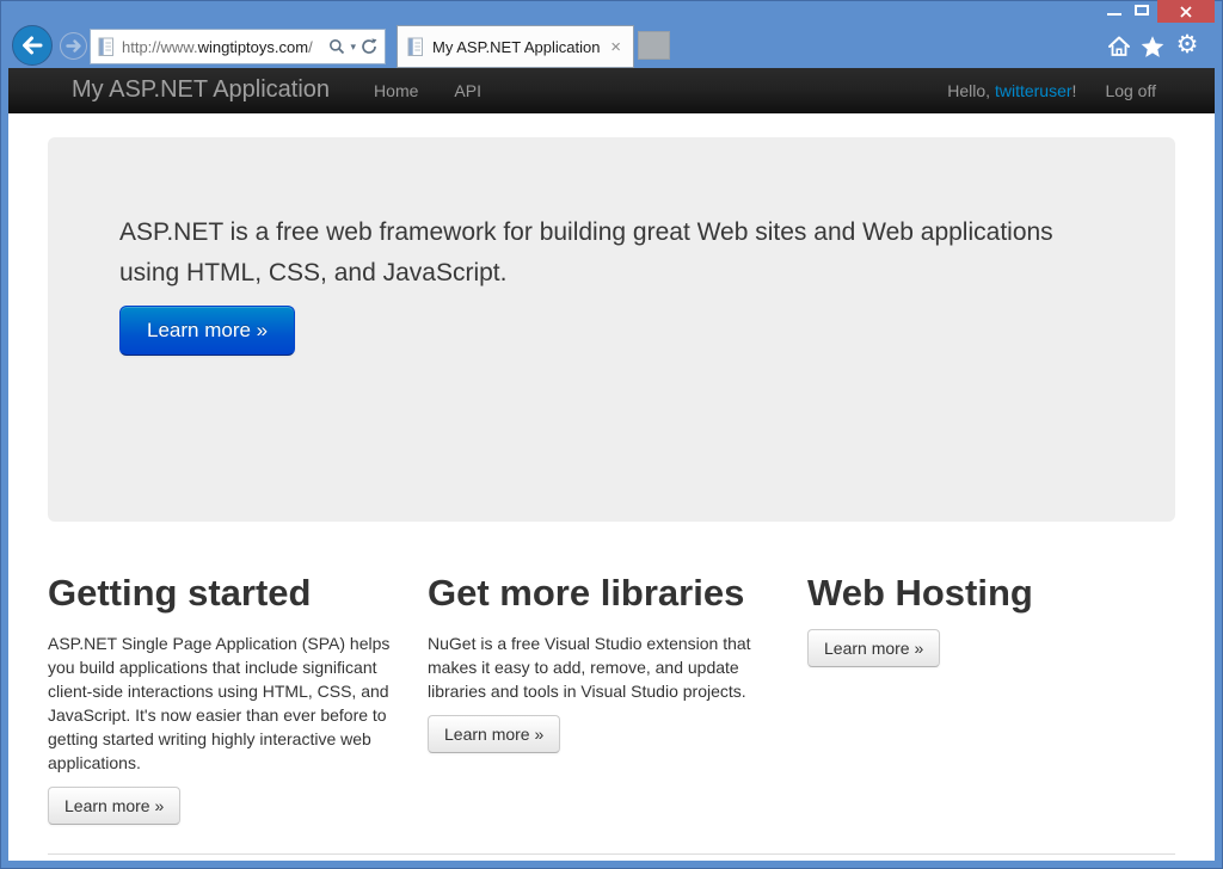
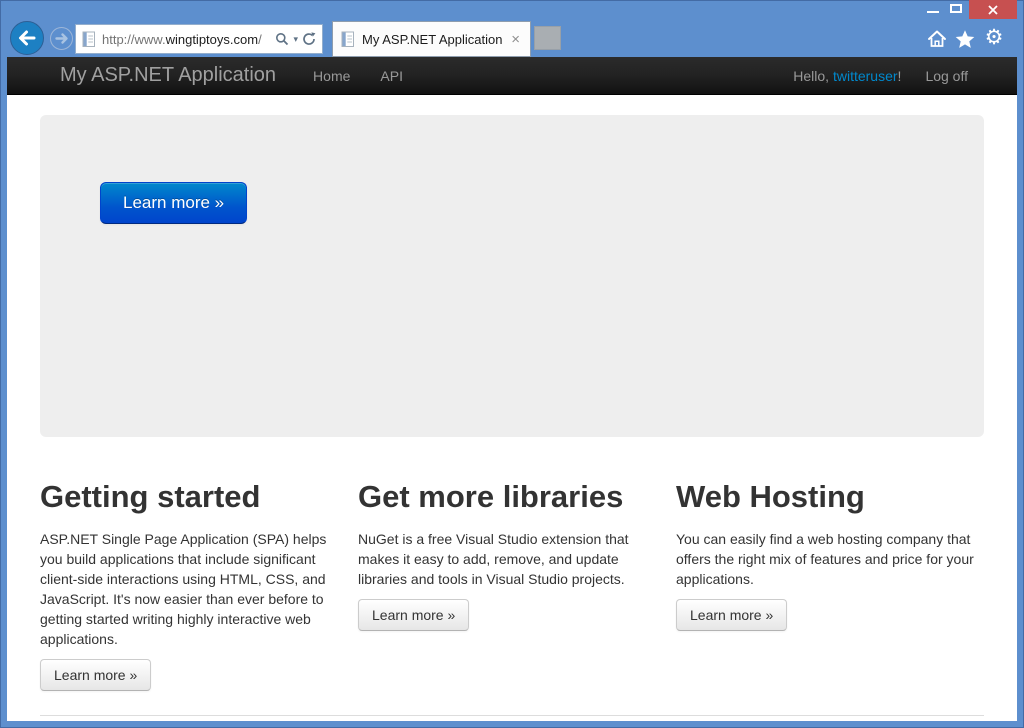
  http://www.wingtiptoys.com/
  ▾
  My ASP.NET Application
  ×
  ⚙
  My ASP.NET Application
  Home
  API
  Hello, twitteruser!
  Log off
- ASP.NET is a free web framework for building great Web sites and Web applications using HTML, CSS, and JavaScript.
  Learn more »
  Getting started
  ASP.NET Single Page Application (SPA) helps you build applications that include significant client-side interactions using HTML, CSS, and JavaScript. It's now easier than ever before to getting started writing highly interactive web applications.
  Learn more »
  Get more libraries
  NuGet is a free Visual Studio extension that makes it easy to add, remove, and update libraries and tools in Visual Studio projects.
  Learn more »
  Web Hosting
+ You can easily find a web hosting company that offers the right mix of features and price for your applications.
  Learn more »
